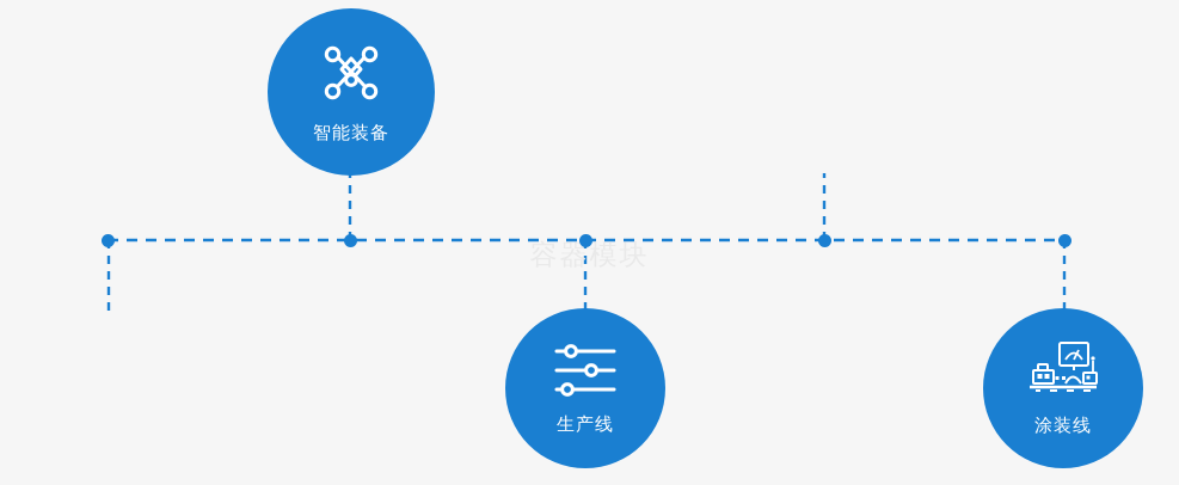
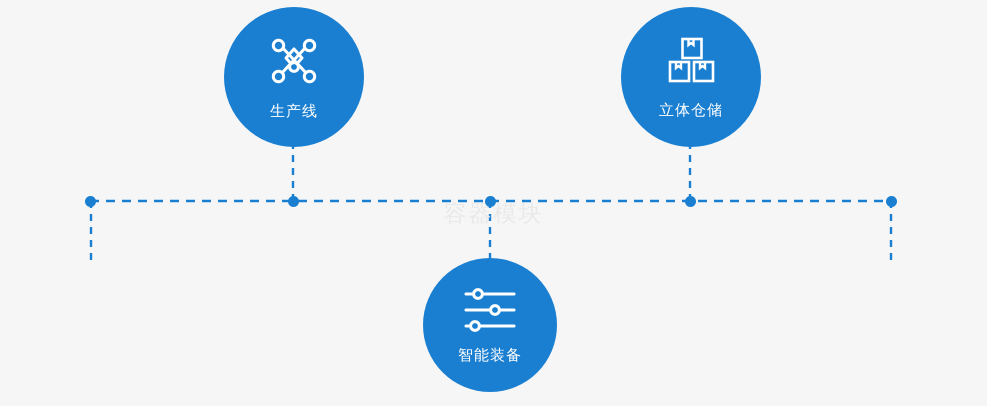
  容器模块
- 智能装备
+ 生产线
+ 立体仓储
- 生产线
+ 智能装备
- 涂装线
